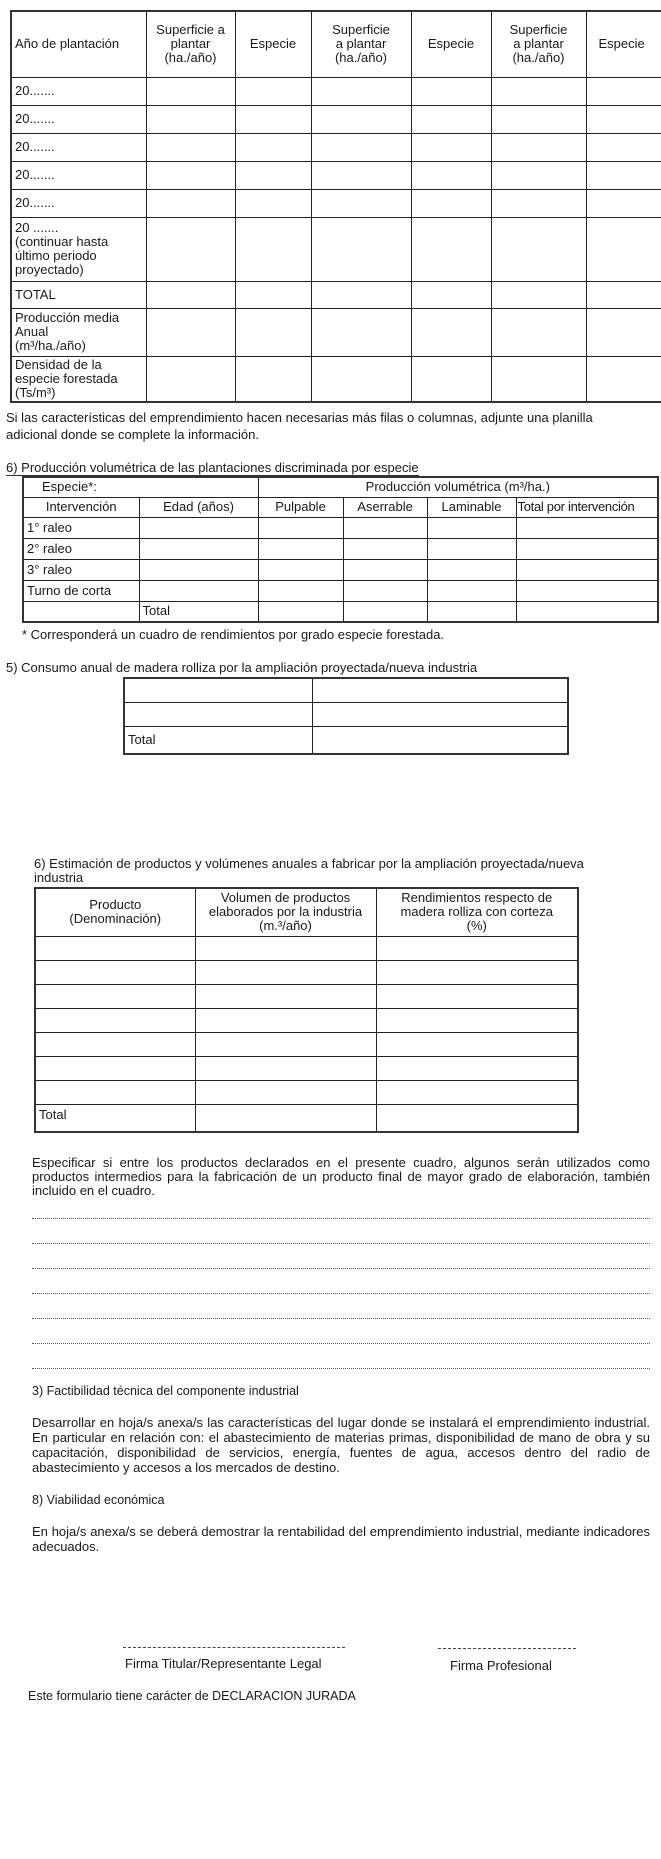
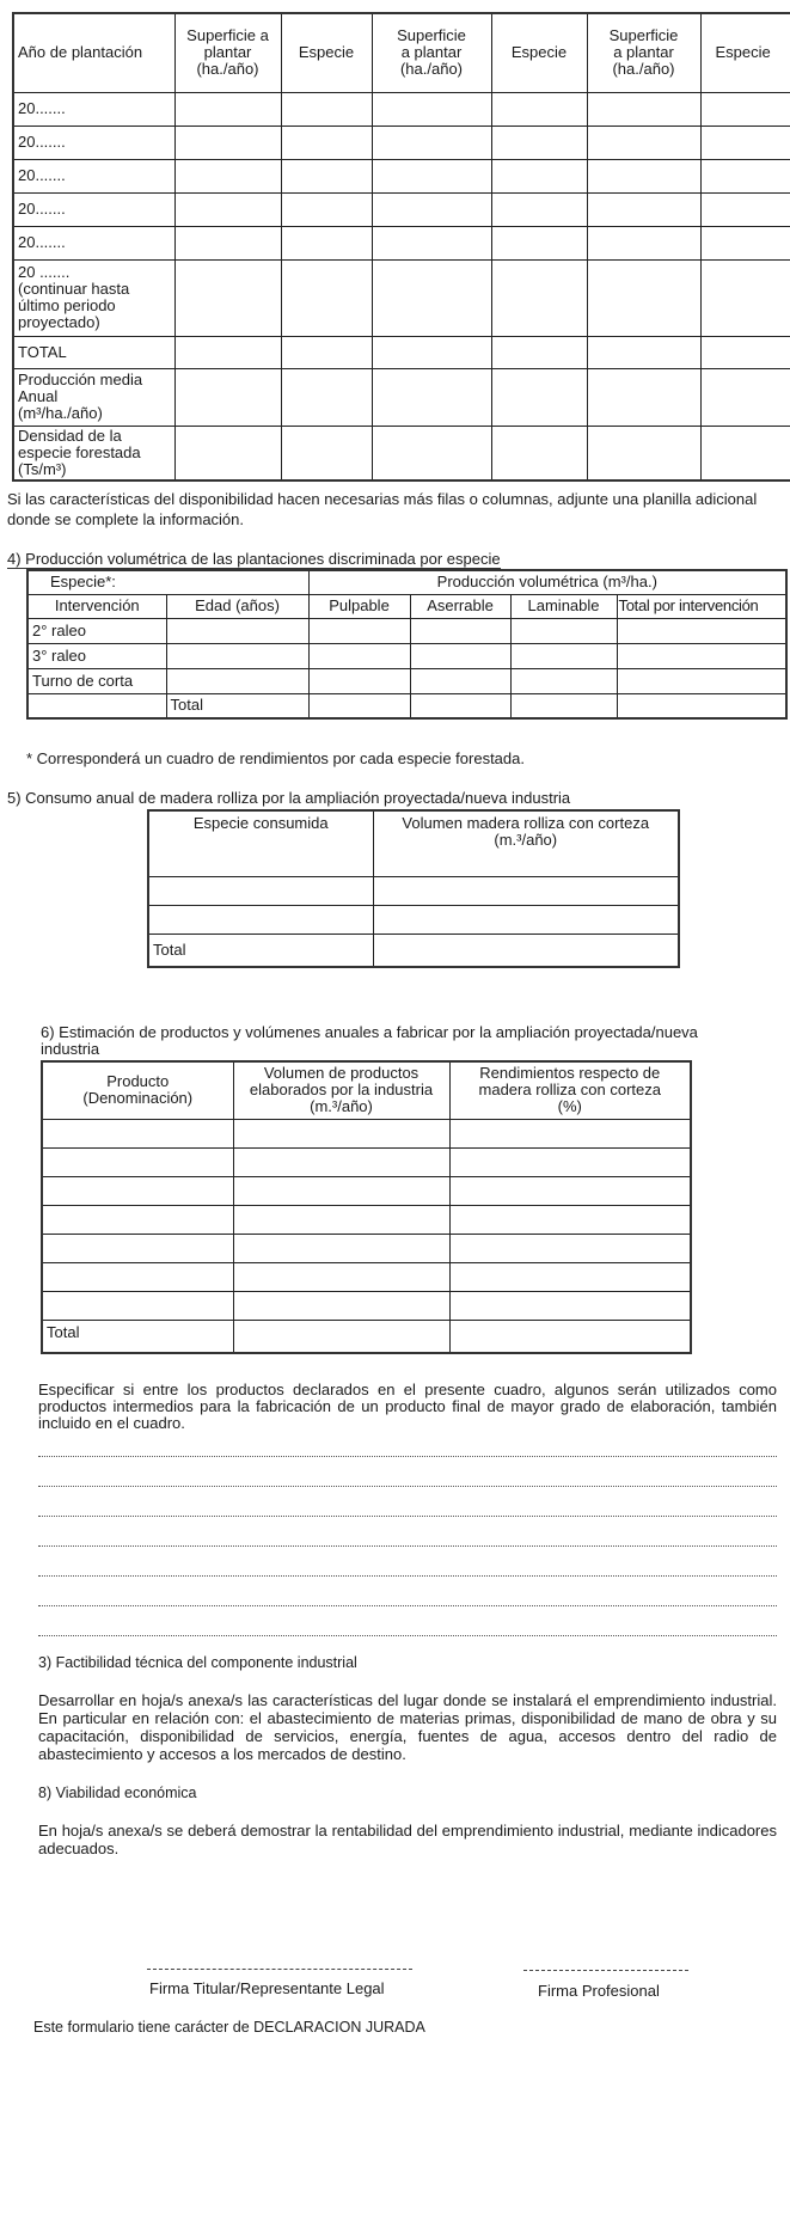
  Año de plantación	Superficie a plantar (ha./año)	Especie	Superficie a plantar (ha./año)	Especie	Superficie a plantar (ha./año)	Especie
  20.......
  20.......
  20.......
  20.......
  20.......
  20 ....... (continuar hasta último periodo proyectado)
  TOTAL
  Producción media Anual (m³/ha./año)
  Densidad de la especie forestada (Ts/m³)
- Si las características del emprendimiento hacen necesarias más filas o columnas, adjunte una planilla adicional donde se complete la información.
+ Si las características del disponibilidad hacen necesarias más filas o columnas, adjunte una planilla adicional donde se complete la información.
- 6) Producción volumétrica de las plantaciones discriminada por especie
+ 4) Producción volumétrica de las plantaciones discriminada por especie
  Especie*:	Producción volumétrica (m³/ha.)
  Intervención	Edad (años)	Pulpable	Aserrable	Laminable	Total por intervención
- 1° raleo
  2° raleo
  3° raleo
  Turno de corta
  	Total
- * Corresponderá un cuadro de rendimientos por grado especie forestada.
+ * Corresponderá un cuadro de rendimientos por cada especie forestada.
  5) Consumo anual de madera rolliza por la ampliación proyectada/nueva industria
+ Especie consumida	Volumen madera rolliza con corteza (m.³/año)
  Total
  6) Estimación de productos y volúmenes anuales a fabricar por la ampliación proyectada/nueva industria
  Producto (Denominación)	Volumen de productos elaborados por la industria (m.³/año)	Rendimientos respecto de madera rolliza con corteza (%)
  Total
  Especificar si entre los productos declarados en el presente cuadro, algunos serán utilizados como productos intermedios para la fabricación de un producto final de mayor grado de elaboración, también incluido en el cuadro.
  3) Factibilidad técnica del componente industrial
  Desarrollar en hoja/s anexa/s las características del lugar donde se instalará el emprendimiento industrial. En particular en relación con: el abastecimiento de materias primas, disponibilidad de mano de obra y su capacitación, disponibilidad de servicios, energía, fuentes de agua, accesos dentro del radio de abastecimiento y accesos a los mercados de destino.
  8) Viabilidad económica
  En hoja/s anexa/s se deberá demostrar la rentabilidad del emprendimiento industrial, mediante indicadores adecuados.
  Firma Titular/Representante Legal
  Firma Profesional
  Este formulario tiene carácter de DECLARACION JURADA
